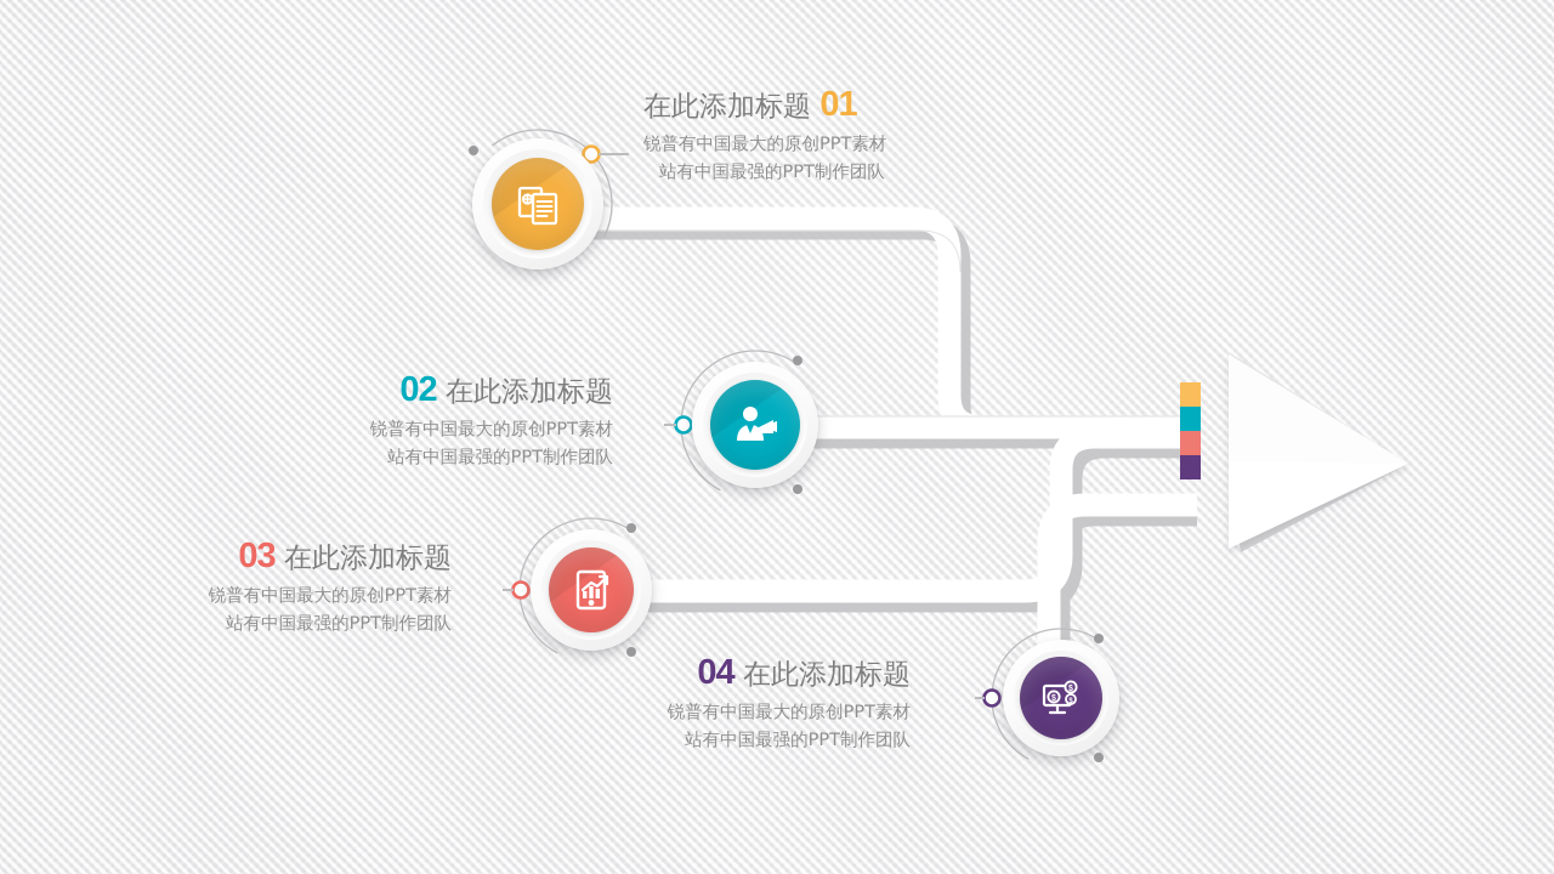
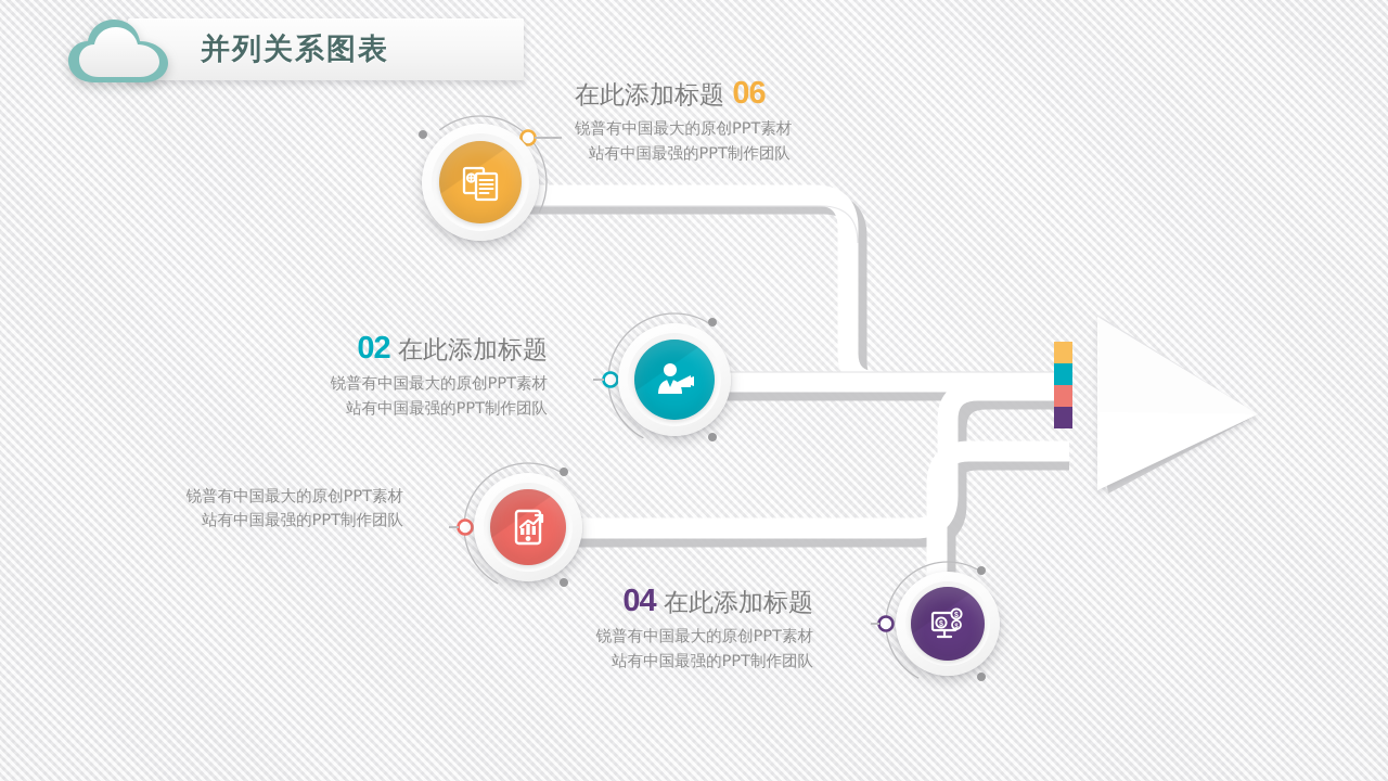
+ 并列关系图表
- 在此添加标题 01
+ 在此添加标题 06
  锐普有中国最大的原创PPT素材
  站有中国最强的PPT制作团队
  02 在此添加标题
  锐普有中国最大的原创PPT素材
  站有中国最强的PPT制作团队
- 03 在此添加标题
  锐普有中国最大的原创PPT素材
  站有中国最强的PPT制作团队
  04 在此添加标题
  锐普有中国最大的原创PPT素材
  站有中国最强的PPT制作团队
